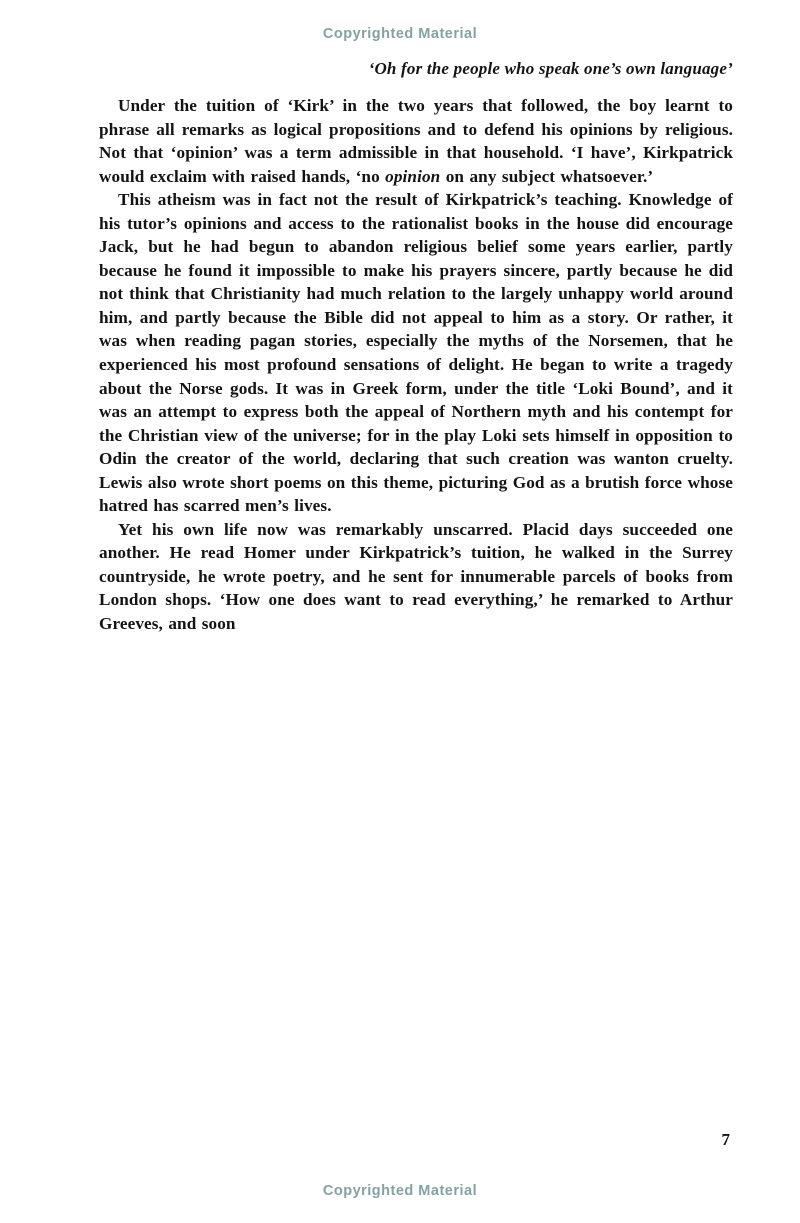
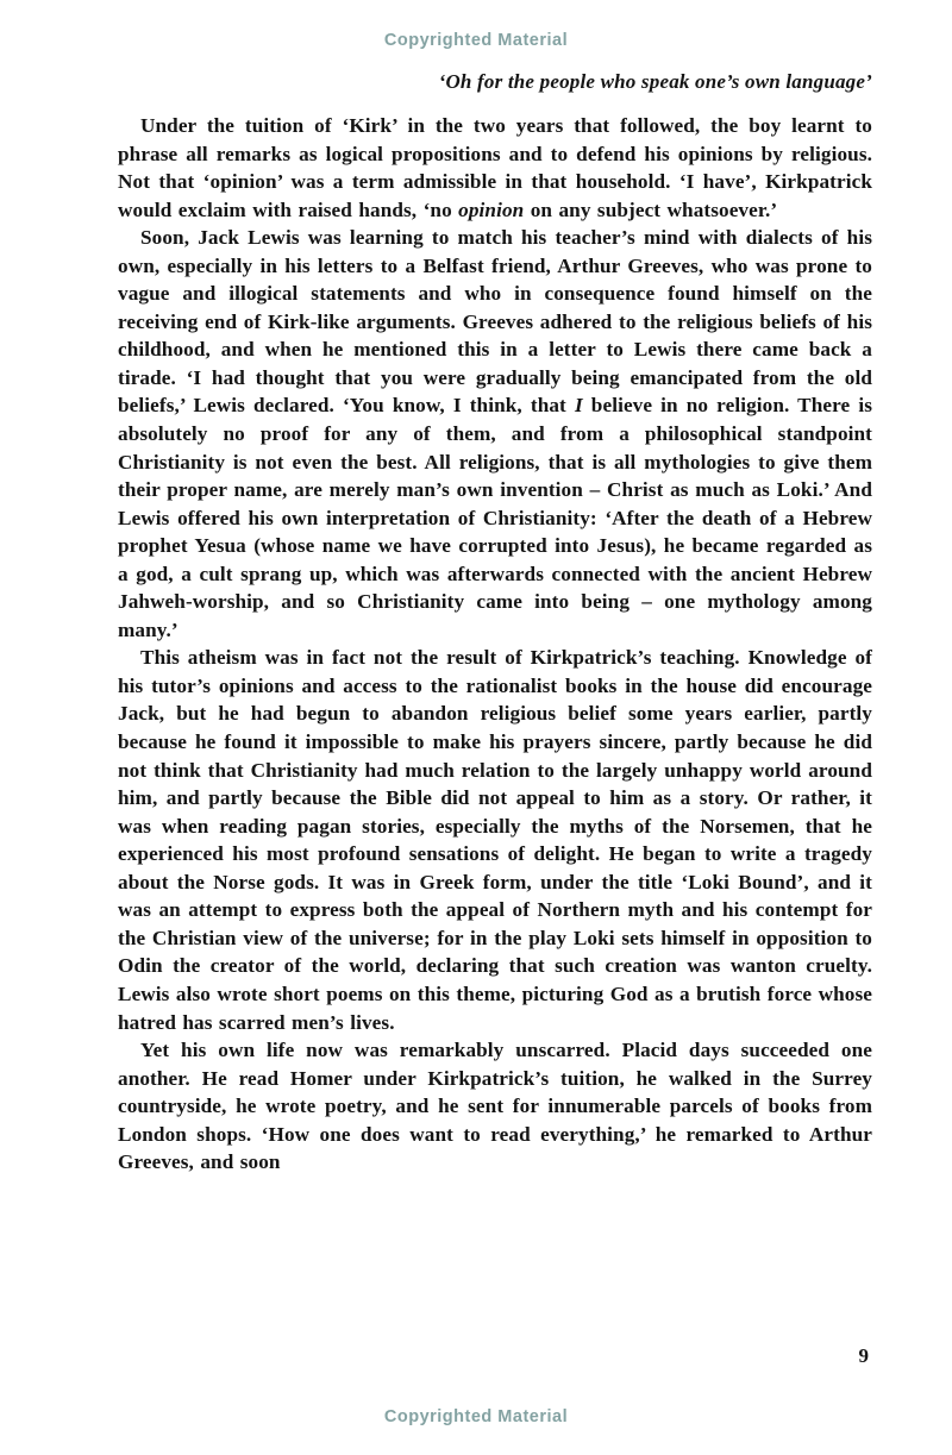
  Copyrighted Material
  ‘Oh for the people who speak one’s own language’
  Under the tuition of ‘Kirk’ in the two years that followed, the boy learnt to phrase all remarks as logical propositions and to defend his opinions by religious. Not that ‘opinion’ was a term admissible in that household. ‘I have’, Kirkpatrick would exclaim with raised hands, ‘no opinion on any subject whatsoever.’
+ Soon, Jack Lewis was learning to match his teacher’s mind with dialects of his own, especially in his letters to a Belfast friend, Arthur Greeves, who was prone to vague and illogical statements and who in consequence found himself on the receiving end of Kirk-like arguments. Greeves adhered to the religious beliefs of his childhood, and when he mentioned this in a letter to Lewis there came back a tirade. ‘I had thought that you were gradually being emancipated from the old beliefs,’ Lewis declared. ‘You know, I think, that I believe in no religion. There is absolutely no proof for any of them, and from a philosophical standpoint Christianity is not even the best. All religions, that is all mythologies to give them their proper name, are merely man’s own invention – Christ as much as Loki.’ And Lewis offered his own interpretation of Christianity: ‘After the death of a Hebrew prophet Yesua (whose name we have corrupted into Jesus), he became regarded as a god, a cult sprang up, which was afterwards connected with the ancient Hebrew Jahweh-worship, and so Christianity came into being – one mythology among many.’
  This atheism was in fact not the result of Kirkpatrick’s teaching. Knowledge of his tutor’s opinions and access to the rationalist books in the house did encourage Jack, but he had begun to abandon religious belief some years earlier, partly because he found it impossible to make his prayers sincere, partly because he did not think that Christianity had much relation to the largely unhappy world around him, and partly because the Bible did not appeal to him as a story. Or rather, it was when reading pagan stories, especially the myths of the Norsemen, that he experienced his most profound sensations of delight. He began to write a tragedy about the Norse gods. It was in Greek form, under the title ‘Loki Bound’, and it was an attempt to express both the appeal of Northern myth and his contempt for the Christian view of the universe; for in the play Loki sets himself in opposition to Odin the creator of the world, declaring that such creation was wanton cruelty. Lewis also wrote short poems on this theme, picturing God as a brutish force whose hatred has scarred men’s lives.
  Yet his own life now was remarkably unscarred. Placid days succeeded one another. He read Homer under Kirkpatrick’s tuition, he walked in the Surrey countryside, he wrote poetry, and he sent for innumerable parcels of books from London shops. ‘How one does want to read everything,’ he remarked to Arthur Greeves, and soon
- 7
+ 9
  Copyrighted Material
